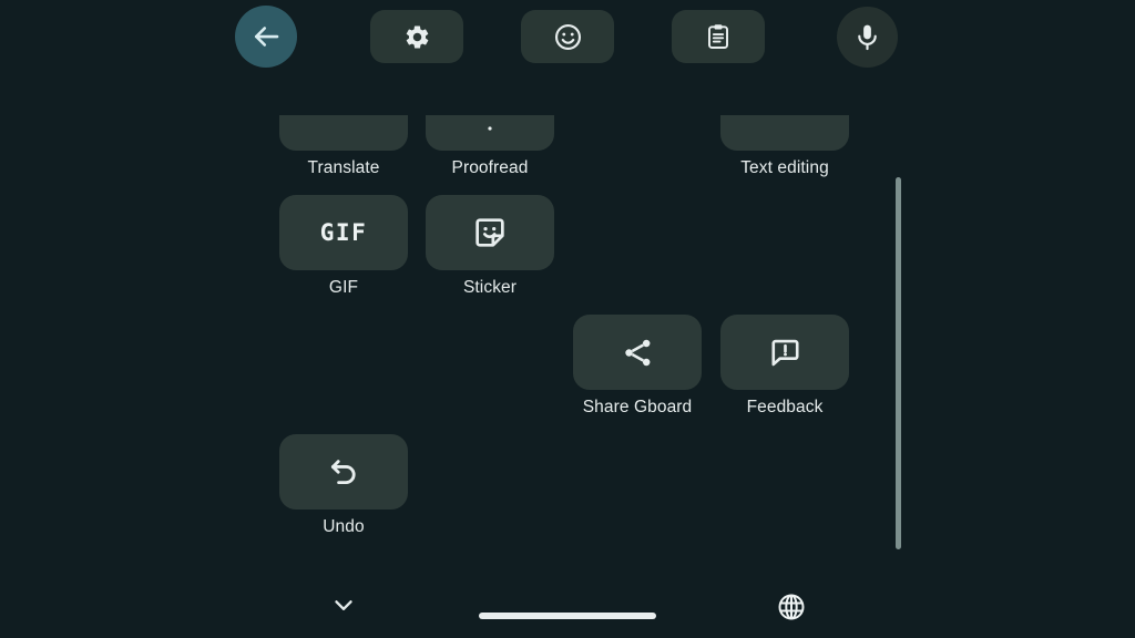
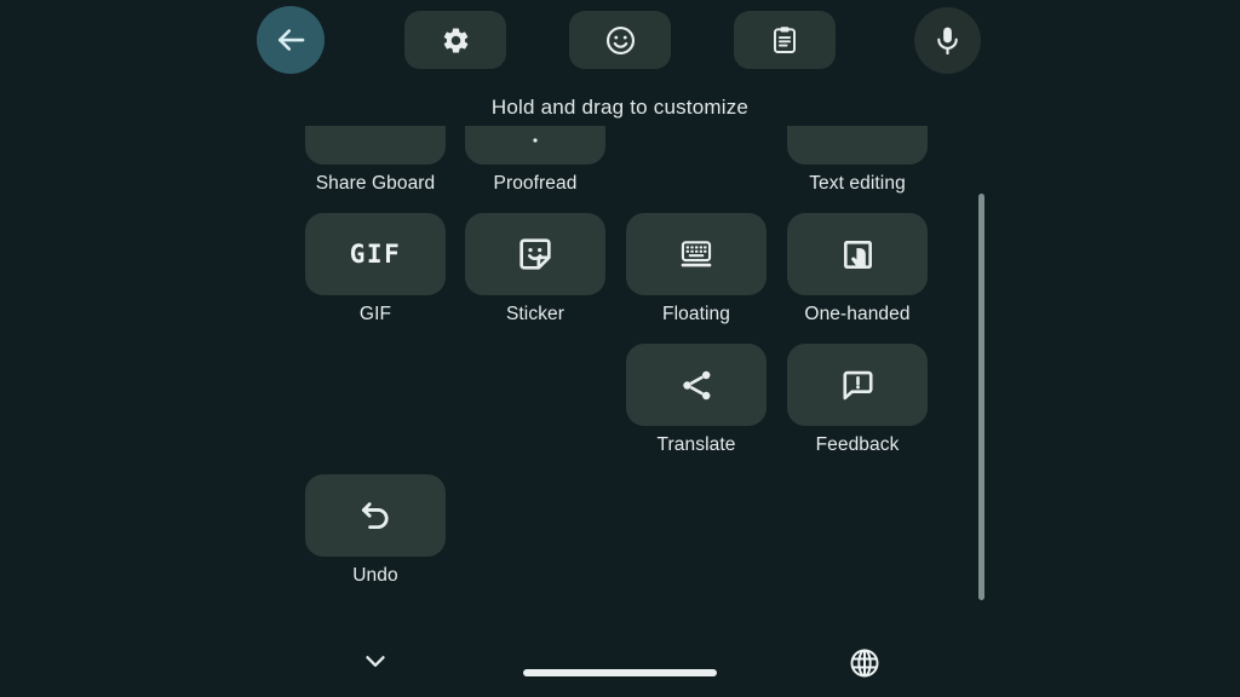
+ Hold and drag to customize
- Translate
+ Share Gboard
  Proofread
  Text editing
  GIF
  GIF
  Sticker
+ Floating
+ One-handed
- Share Gboard
+ Translate
  Feedback
  Undo
